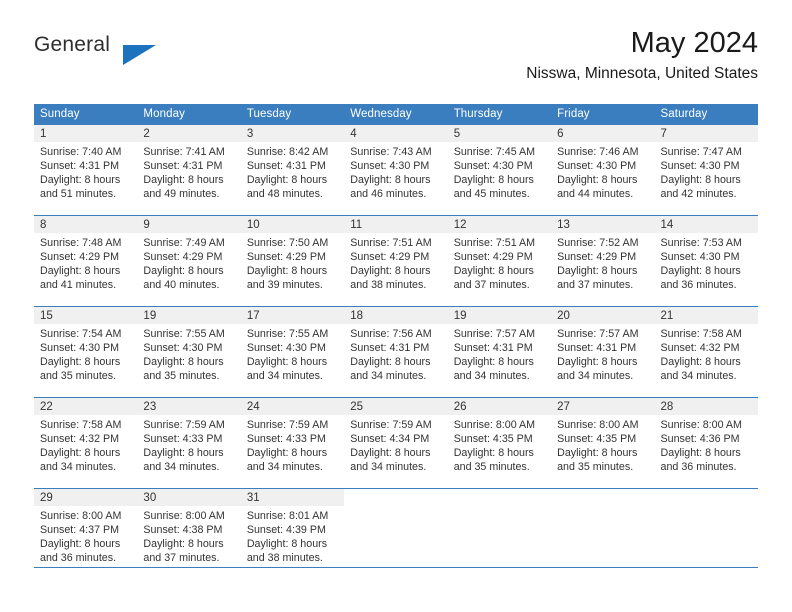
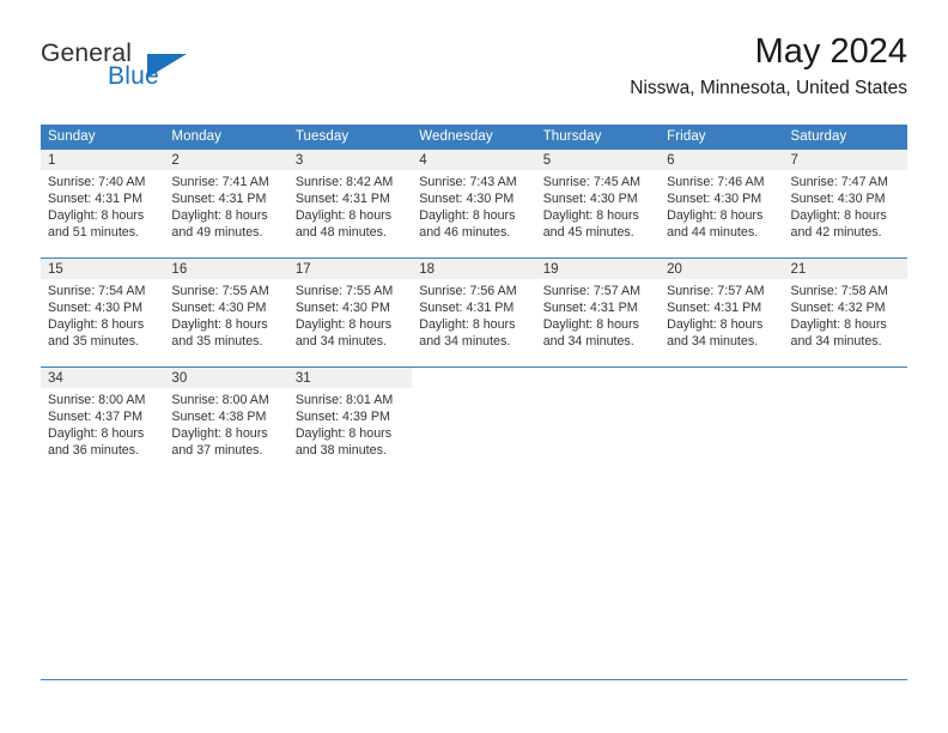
  General
+ Blue
  May 2024
  Nisswa, Minnesota, United States
  Sunday	Monday	Tuesday	Wednesday	Thursday	Friday	Saturday
  1Sunrise: 7:40 AMSunset: 4:31 PMDaylight: 8 hoursand 51 minutes.	2Sunrise: 7:41 AMSunset: 4:31 PMDaylight: 8 hoursand 49 minutes.	3Sunrise: 8:42 AMSunset: 4:31 PMDaylight: 8 hoursand 48 minutes.	4Sunrise: 7:43 AMSunset: 4:30 PMDaylight: 8 hoursand 46 minutes.	5Sunrise: 7:45 AMSunset: 4:30 PMDaylight: 8 hoursand 45 minutes.	6Sunrise: 7:46 AMSunset: 4:30 PMDaylight: 8 hoursand 44 minutes.	7Sunrise: 7:47 AMSunset: 4:30 PMDaylight: 8 hoursand 42 minutes.
- 8Sunrise: 7:48 AMSunset: 4:29 PMDaylight: 8 hoursand 41 minutes.	9Sunrise: 7:49 AMSunset: 4:29 PMDaylight: 8 hoursand 40 minutes.	10Sunrise: 7:50 AMSunset: 4:29 PMDaylight: 8 hoursand 39 minutes.	11Sunrise: 7:51 AMSunset: 4:29 PMDaylight: 8 hoursand 38 minutes.	12Sunrise: 7:51 AMSunset: 4:29 PMDaylight: 8 hoursand 37 minutes.	13Sunrise: 7:52 AMSunset: 4:29 PMDaylight: 8 hoursand 37 minutes.	14Sunrise: 7:53 AMSunset: 4:30 PMDaylight: 8 hoursand 36 minutes.
- 15Sunrise: 7:54 AMSunset: 4:30 PMDaylight: 8 hoursand 35 minutes.	19Sunrise: 7:55 AMSunset: 4:30 PMDaylight: 8 hoursand 35 minutes.	17Sunrise: 7:55 AMSunset: 4:30 PMDaylight: 8 hoursand 34 minutes.	18Sunrise: 7:56 AMSunset: 4:31 PMDaylight: 8 hoursand 34 minutes.	19Sunrise: 7:57 AMSunset: 4:31 PMDaylight: 8 hoursand 34 minutes.	20Sunrise: 7:57 AMSunset: 4:31 PMDaylight: 8 hoursand 34 minutes.	21Sunrise: 7:58 AMSunset: 4:32 PMDaylight: 8 hoursand 34 minutes.
+ 15Sunrise: 7:54 AMSunset: 4:30 PMDaylight: 8 hoursand 35 minutes.	16Sunrise: 7:55 AMSunset: 4:30 PMDaylight: 8 hoursand 35 minutes.	17Sunrise: 7:55 AMSunset: 4:30 PMDaylight: 8 hoursand 34 minutes.	18Sunrise: 7:56 AMSunset: 4:31 PMDaylight: 8 hoursand 34 minutes.	19Sunrise: 7:57 AMSunset: 4:31 PMDaylight: 8 hoursand 34 minutes.	20Sunrise: 7:57 AMSunset: 4:31 PMDaylight: 8 hoursand 34 minutes.	21Sunrise: 7:58 AMSunset: 4:32 PMDaylight: 8 hoursand 34 minutes.
- 22Sunrise: 7:58 AMSunset: 4:32 PMDaylight: 8 hoursand 34 minutes.	23Sunrise: 7:59 AMSunset: 4:33 PMDaylight: 8 hoursand 34 minutes.	24Sunrise: 7:59 AMSunset: 4:33 PMDaylight: 8 hoursand 34 minutes.	25Sunrise: 7:59 AMSunset: 4:34 PMDaylight: 8 hoursand 34 minutes.	26Sunrise: 8:00 AMSunset: 4:35 PMDaylight: 8 hoursand 35 minutes.	27Sunrise: 8:00 AMSunset: 4:35 PMDaylight: 8 hoursand 35 minutes.	28Sunrise: 8:00 AMSunset: 4:36 PMDaylight: 8 hoursand 36 minutes.
- 29Sunrise: 8:00 AMSunset: 4:37 PMDaylight: 8 hoursand 36 minutes.	30Sunrise: 8:00 AMSunset: 4:38 PMDaylight: 8 hoursand 37 minutes.	31Sunrise: 8:01 AMSunset: 4:39 PMDaylight: 8 hoursand 38 minutes.
+ 34Sunrise: 8:00 AMSunset: 4:37 PMDaylight: 8 hoursand 36 minutes.	30Sunrise: 8:00 AMSunset: 4:38 PMDaylight: 8 hoursand 37 minutes.	31Sunrise: 8:01 AMSunset: 4:39 PMDaylight: 8 hoursand 38 minutes.
